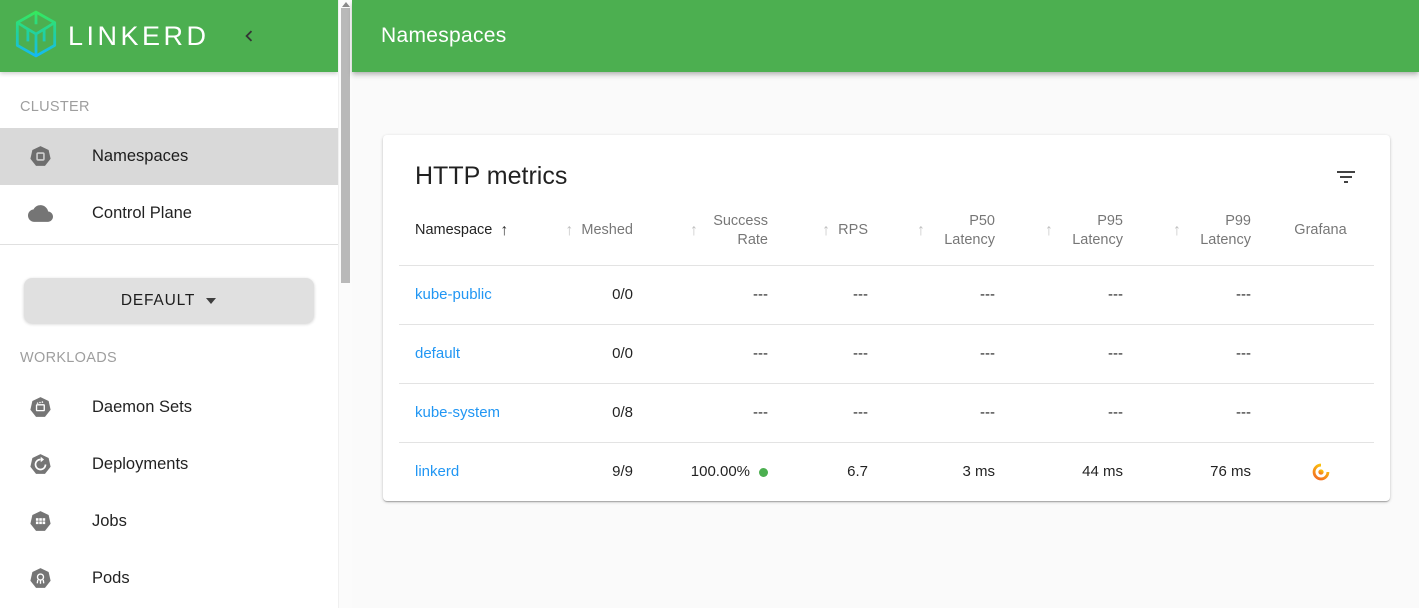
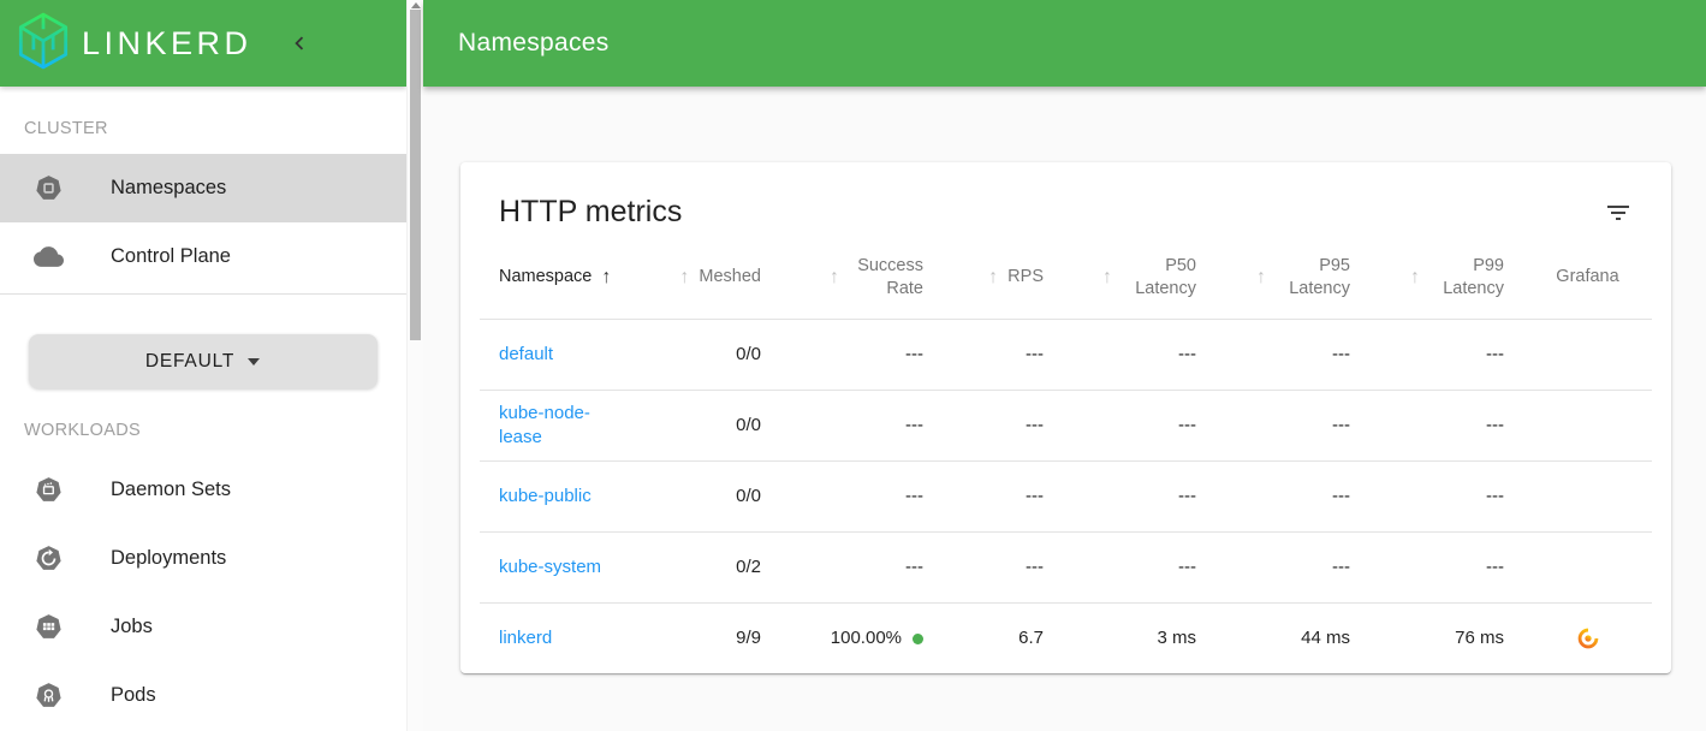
  LINKERD
  CLUSTER
  Namespaces
  Control Plane
  DEFAULT
  WORKLOADS
  Daemon Sets
  Deployments
  Jobs
  Pods
  Namespaces
  HTTP metrics
  Namespace ↑	↑ Meshed	↑Success Rate	↑ RPS	↑P50 Latency	↑P95 Latency	↑P99 Latency	Grafana
- kube-public	0/0	---	---	---	---	---
+ default	0/0	---	---	---	---	---
+ kube-node-lease	0/0	---	---	---	---	---
- default	0/0	---	---	---	---	---
+ kube-public	0/0	---	---	---	---	---
- kube-system	0/8	---	---	---	---	---
+ kube-system	0/2	---	---	---	---	---
  linkerd	9/9	100.00%	6.7	3 ms	44 ms	76 ms
